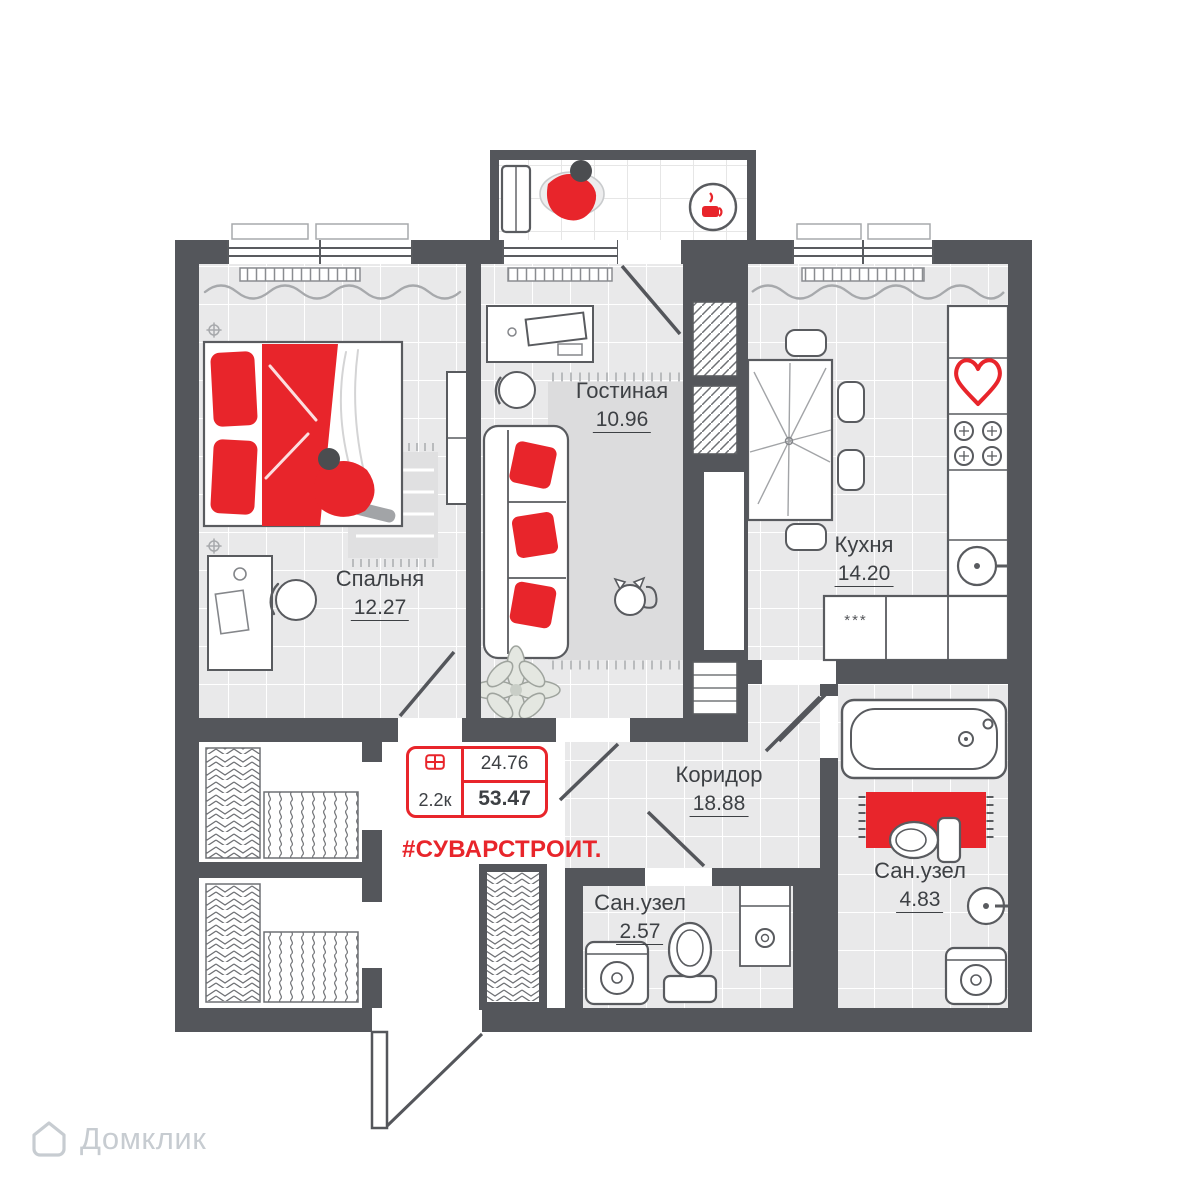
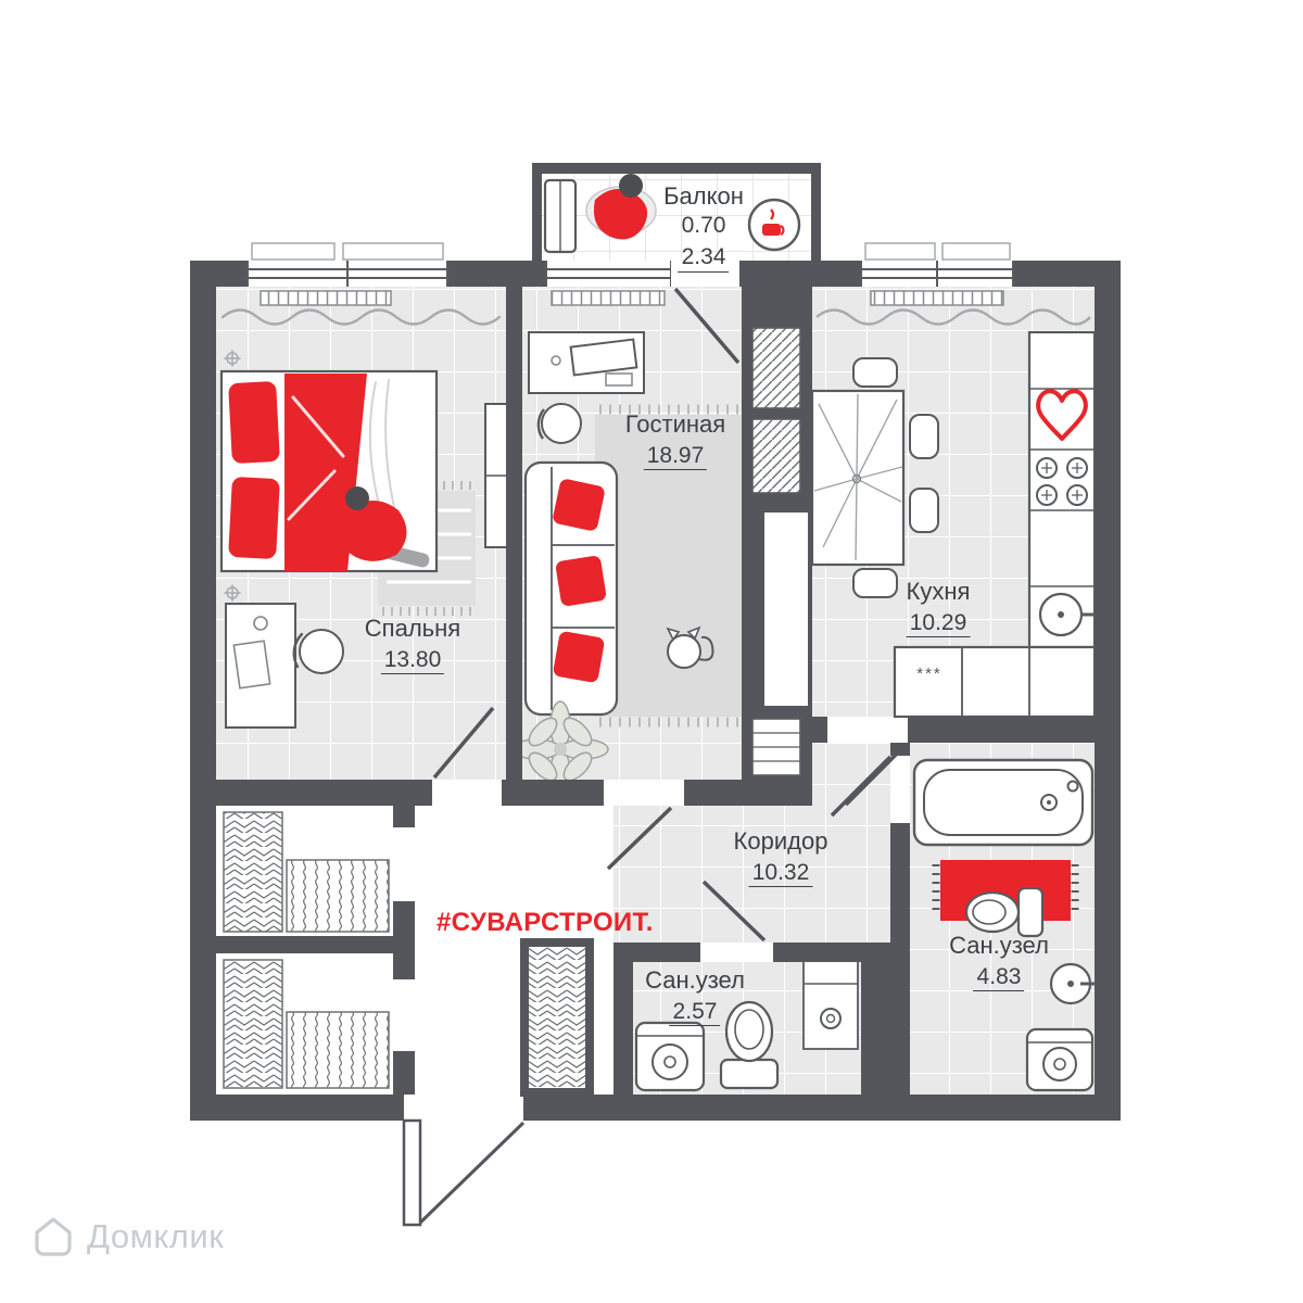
+ Балкон
+ 0.70
+ 2.34
  Гостиная
- 10.96
+ 18.97
  Спальня
- 12.27
+ 13.80
  Кухня
- 14.20
+ 10.29
  Коридор
- 18.88
+ 10.32
  Сан.узел
  2.57
  Сан.узел
  4.83
- 2.2к
- 24.76
- 53.47
  #СУВАРСТРОИТ.
  ***
  Домклик
